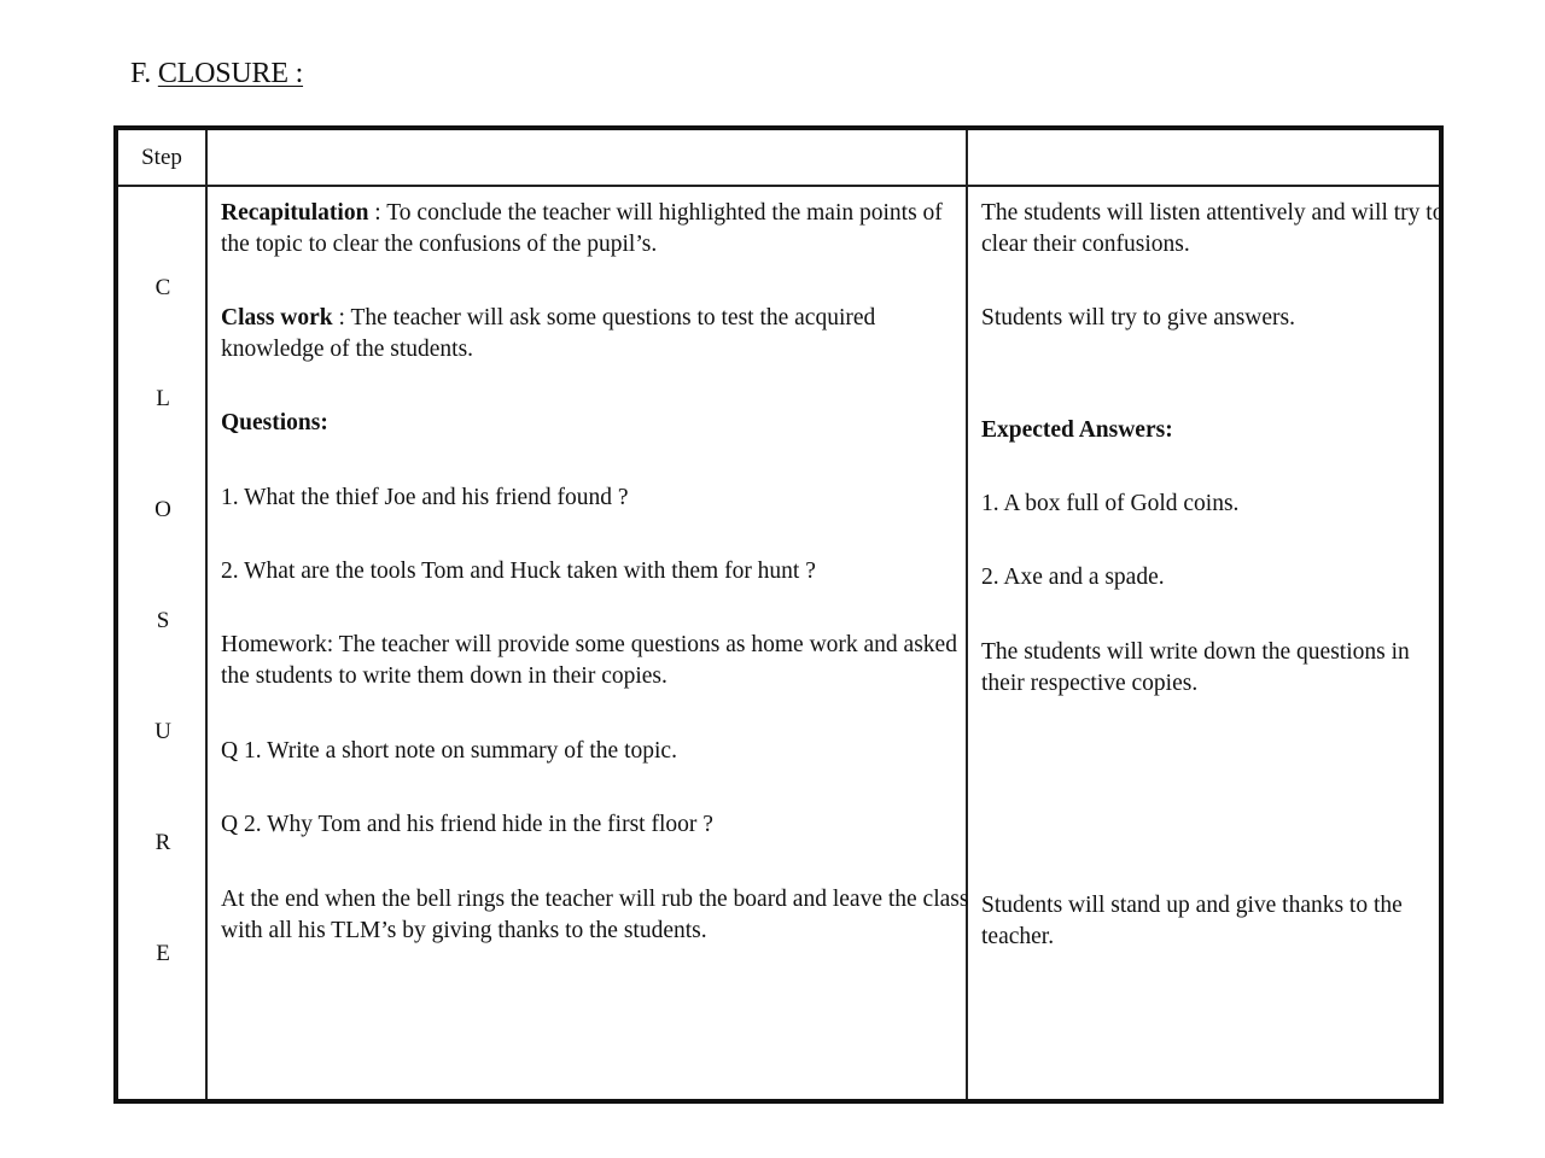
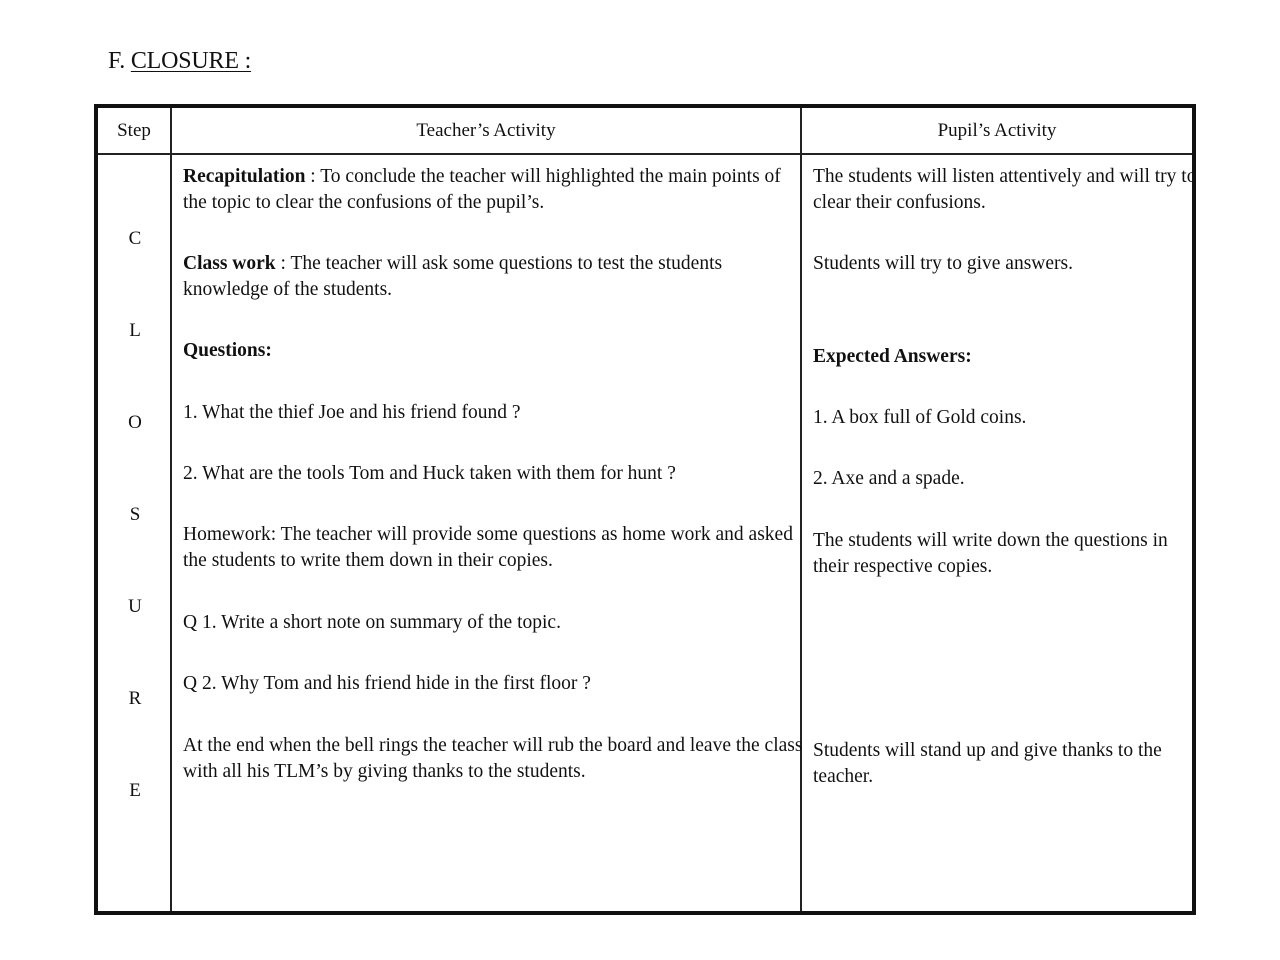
  F. CLOSURE :
  Step
+ Teacher’s Activity
+ Pupil’s Activity
  C
  L
  O
  S
  U
  R
  E
  Recapitulation : To conclude the teacher will highlighted the main points of the topic to clear the confusions of the pupil’s.
- Class work : The teacher will ask some questions to test the acquired knowledge of the students.
+ Class work : The teacher will ask some questions to test the students knowledge of the students.
  Questions:
  1. What the thief Joe and his friend found ?
  2. What are the tools Tom and Huck taken with them for hunt ?
  Homework: The teacher will provide some questions as home work and asked the students to write them down in their copies.
  Q 1. Write a short note on summary of the topic.
  Q 2. Why Tom and his friend hide in the first floor ?
  At the end when the bell rings the teacher will rub the board and leave the class with all his TLM’s by giving thanks to the students.
  The students will listen attentively and will try to clear their confusions.
  Students will try to give answers.
  Expected Answers:
  1. A box full of Gold coins.
  2. Axe and a spade.
  The students will write down the questions in their respective copies.
  Students will stand up and give thanks to the teacher.
